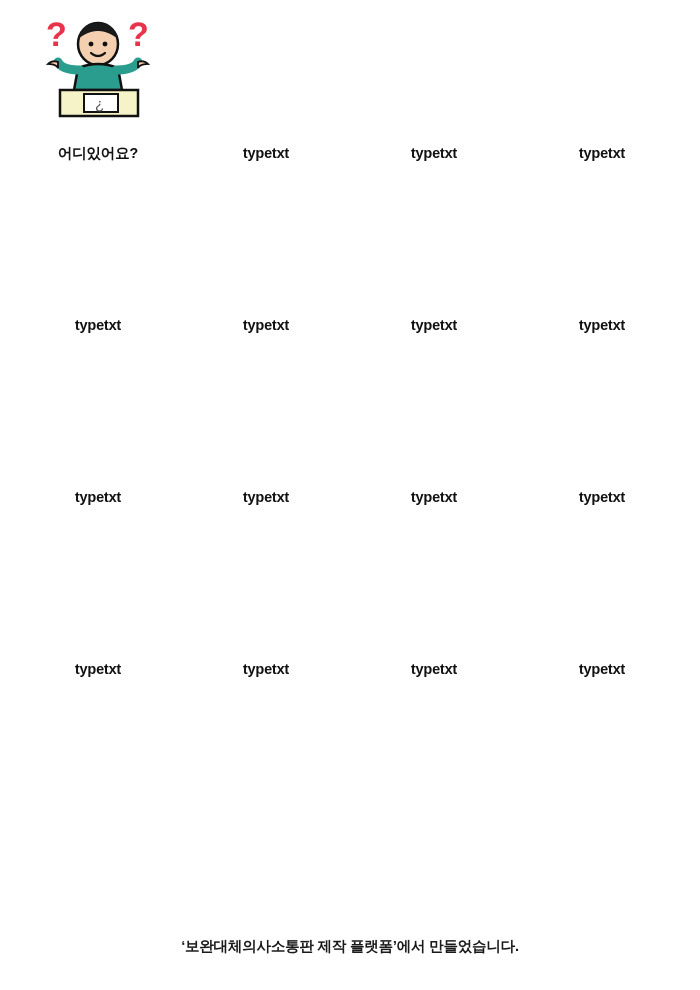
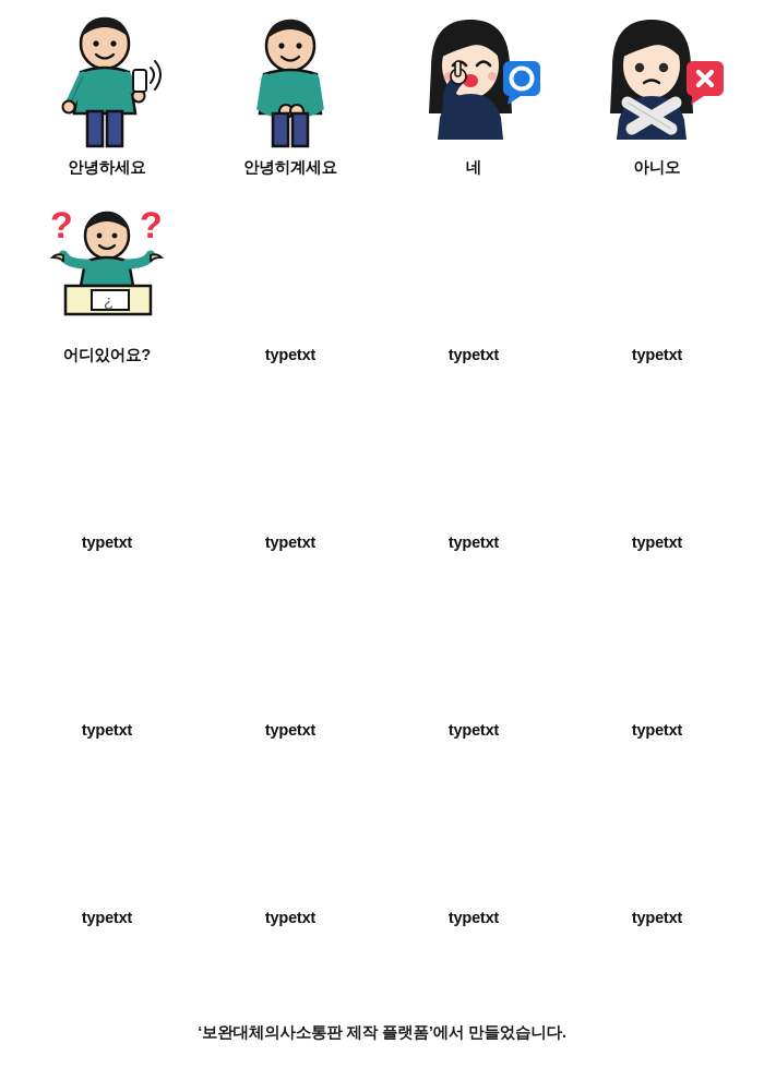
+ 안녕하세요
+ 안녕히계세요
+ 네
+ 아니오
  ?
  ?
  ¿
  어디있어요?
  typetxt
  typetxt
  typetxt
  typetxt
  typetxt
  typetxt
  typetxt
  typetxt
  typetxt
  typetxt
  typetxt
  typetxt
  typetxt
  typetxt
  typetxt
  ‘보완대체의사소통판 제작 플랫폼’에서 만들었습니다.
